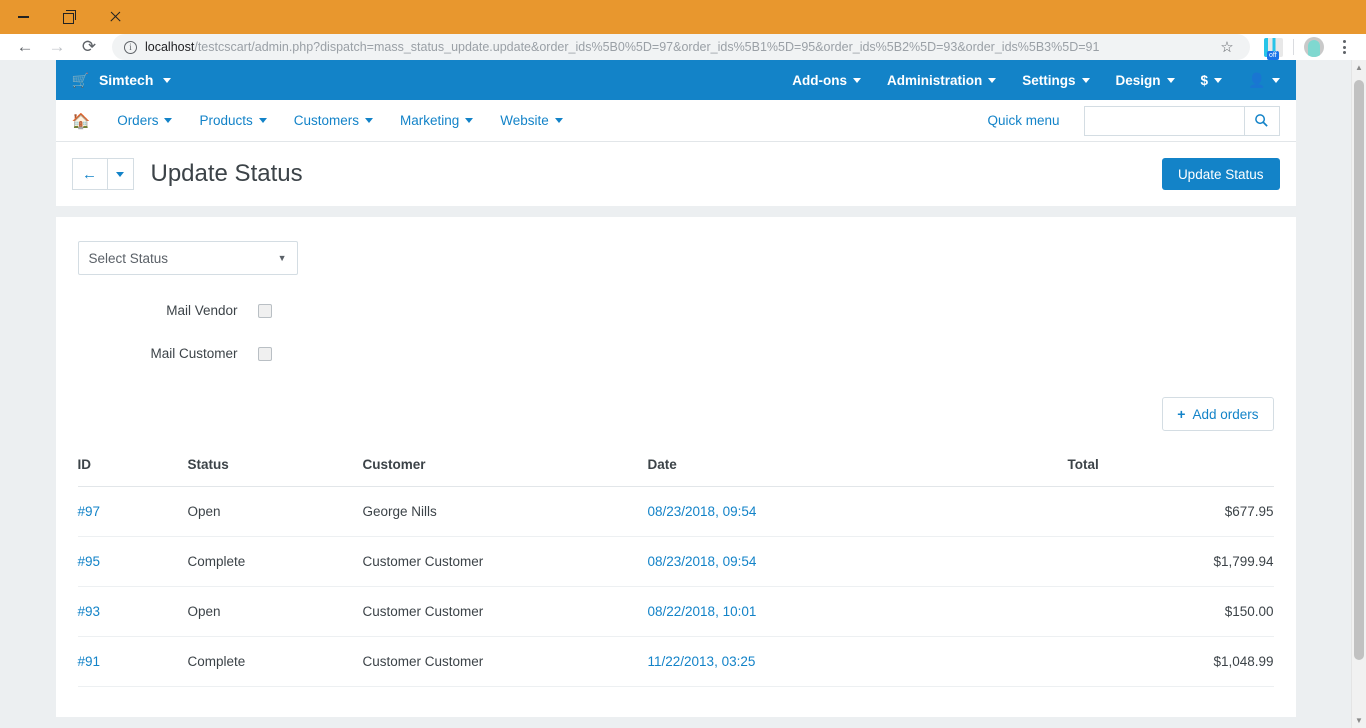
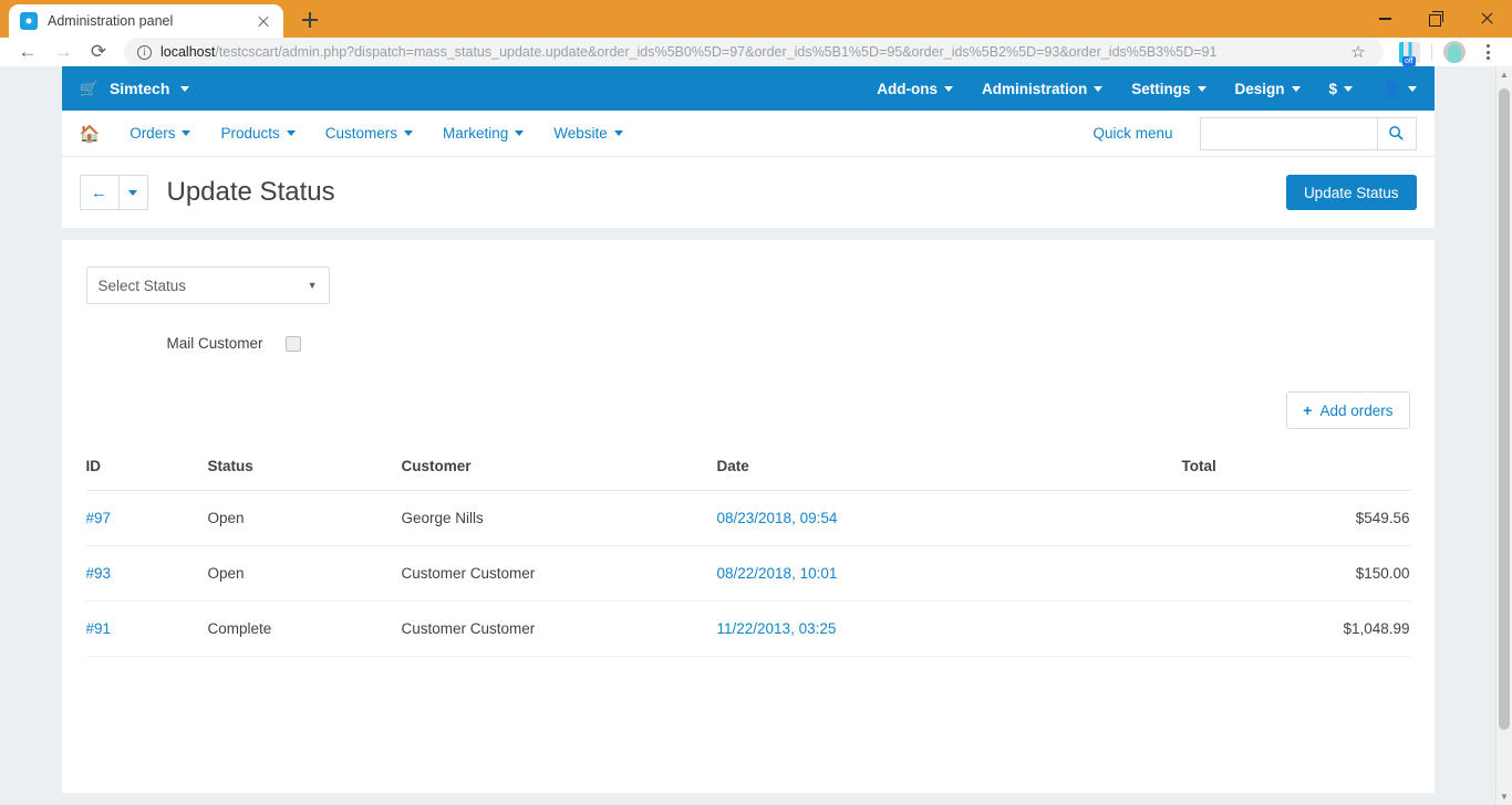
+ Administration panel
  ←
  →
  ⟳
  i
  localhost/testcscart/admin.php?dispatch=mass_status_update.update&order_ids%5B0%5D=97&order_ids%5B1%5D=95&order_ids%5B2%5D=93&order_ids%5B3%5D=91
  ☆
  🛒
  Simtech
  Add-ons
  Administration
  Settings
  Design
  $
  🏠
  Orders
  Products
  Customers
  Marketing
  Website
  Quick menu
  ←
  Update Status
  Update Status
  Select Status
  ▼
- Mail Vendor
  Mail Customer
  +
  Add orders
  ID	Status	Customer	Date	Total
- #97	Open	George Nills	08/23/2018, 09:54	$677.95
+ #97	Open	George Nills	08/23/2018, 09:54	$549.56
- #95	Complete	Customer Customer	08/23/2018, 09:54	$1,799.94
  #93	Open	Customer Customer	08/22/2018, 10:01	$150.00
  #91	Complete	Customer Customer	11/22/2013, 03:25	$1,048.99
  ▲
  ▼
